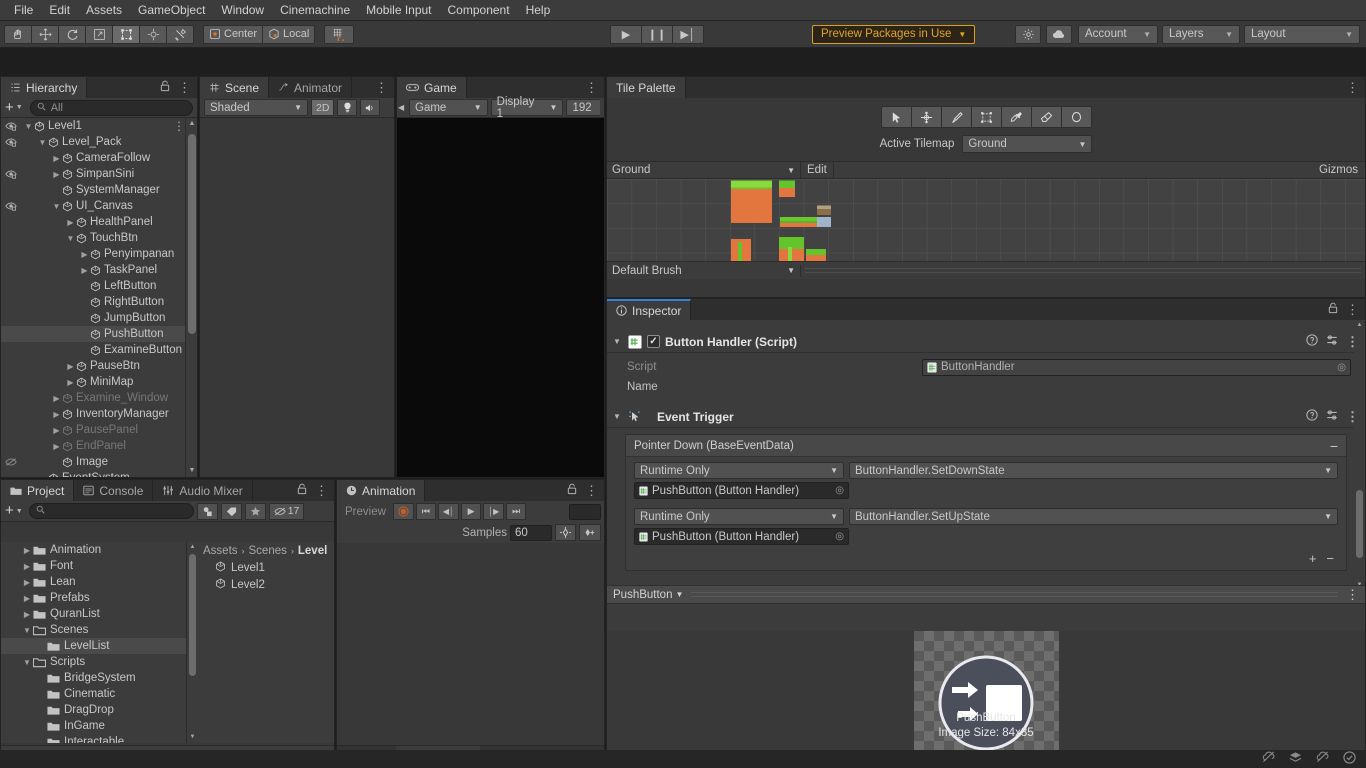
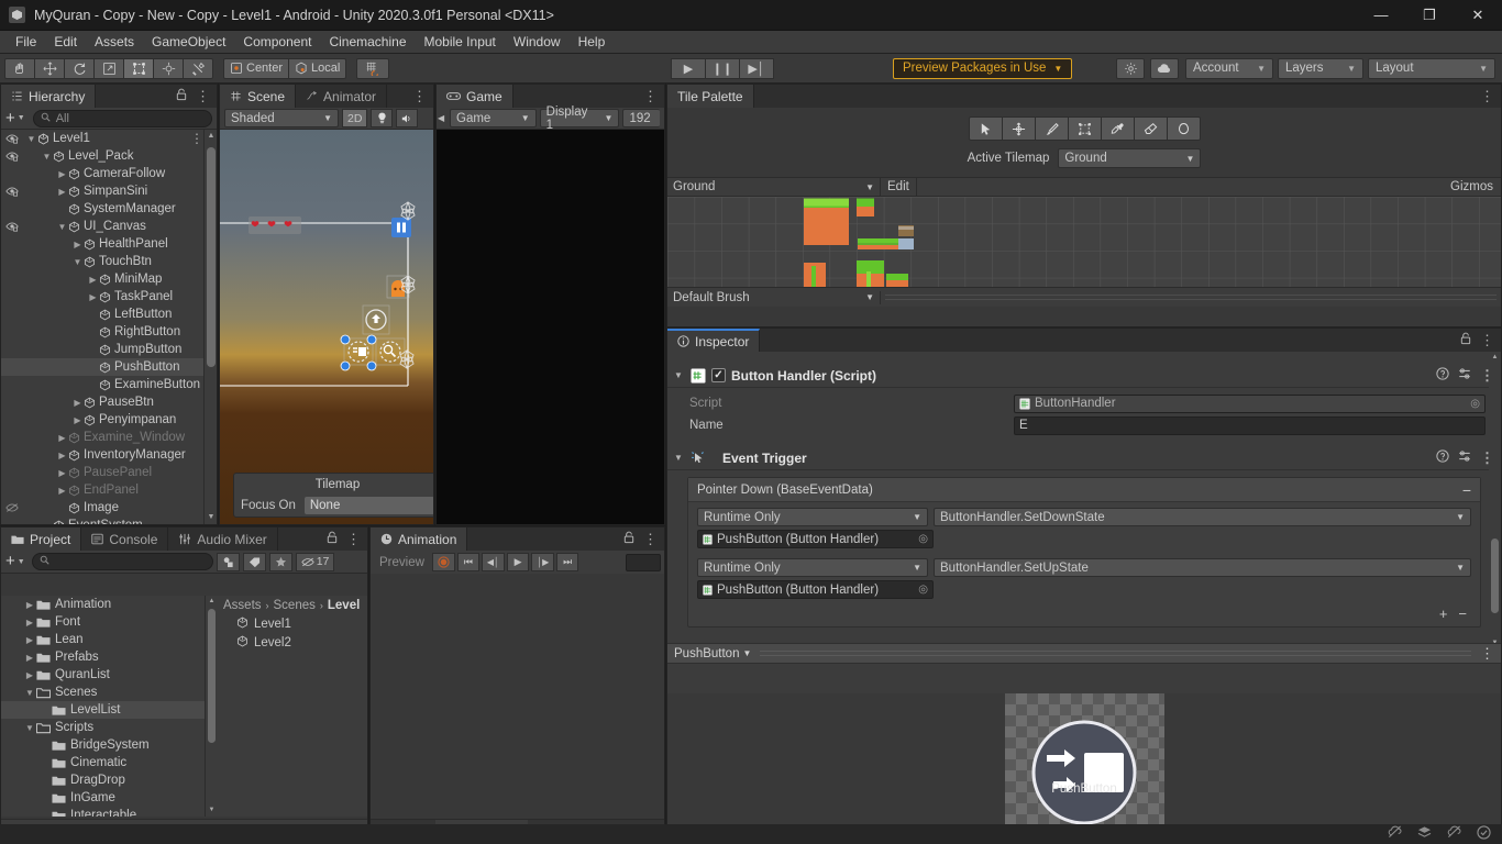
+ MyQuran - Copy - New - Copy - Level1 - Android - Unity 2020.3.0f1 Personal <DX11>
+ —
+ ❐
+ ✕
  File
  Edit
  Assets
  GameObject
- Window
+ Component
  Cinemachine
  Mobile Input
- Component
+ Window
  Help
  Center
  Local
  ▶
  ❙❙
  ▶│
  Preview Packages in Use
  ▼
  Account
  ▼
  Layers
  ▼
  Layout
  ▼
  Hierarchy
  ⋮
  +
  All
  ▼
  Level1
  ⋮
  ▼
  Level_Pack
  ▶
  CameraFollow
  ▶
  SimpanSini
  SystemManager
  ▼
  UI_Canvas
  ▶
  HealthPanel
  ▼
  TouchBtn
  ▶
- Penyimpanan
+ MiniMap
  ▶
  TaskPanel
  LeftButton
  RightButton
  JumpButton
  PushButton
  ExamineButton
  ▶
  PauseBtn
  ▶
- MiniMap
+ Penyimpanan
  ▶
  Examine_Window
  ▶
  InventoryManager
  ▶
  PausePanel
  ▶
  EndPanel
  Image
  Scene
  Animator
  ⋮
  Shaded
  ▼
  2D
+ Tilemap
+ Focus On
+ None
  Game
  ⋮
  ◀
  Game
  ▼
  Display 1
  ▼
  192
  Project
  Console
  Audio Mixer
  ⋮
  +
  17
  ▶
  Animation
  ▶
  Font
  ▶
  Lean
  ▶
  Prefabs
  ▶
  QuranList
  ▼
  Scenes
  LevelList
  ▼
  Scripts
  BridgeSystem
  Cinematic
  DragDrop
  InGame
  Interactable
  Assets
  ›
  Scenes
  ›
  Level
  Level1
  Level2
  Animation
  ⋮
  Preview
  ⏮
  ◀│
  ▶
  │▶
  ⏭
- Samples
- 60
  Tile Palette
  ⋮
  Active Tilemap
  Ground
  ▼
  Ground
  ▼
  Edit
  Gizmos
  Default Brush
  ▼
  Inspector
  ⋮
  ▼
  ✓
  Button Handler (Script)
  ⋮
  Script
  ButtonHandler
  ◎
  Name
+ E
  ▼
  Event Trigger
  ⋮
  Pointer Down (BaseEventData)
  −
  Runtime Only
  ▼
  ButtonHandler.SetDownState
  ▼
  PushButton (Button Handler)
  ◎
  Runtime Only
  ▼
  ButtonHandler.SetUpState
  ▼
  PushButton (Button Handler)
  ◎
  +
  −
  PushButton
  ▼
  ⋮
  PushButton
- Image Size: 84x85
